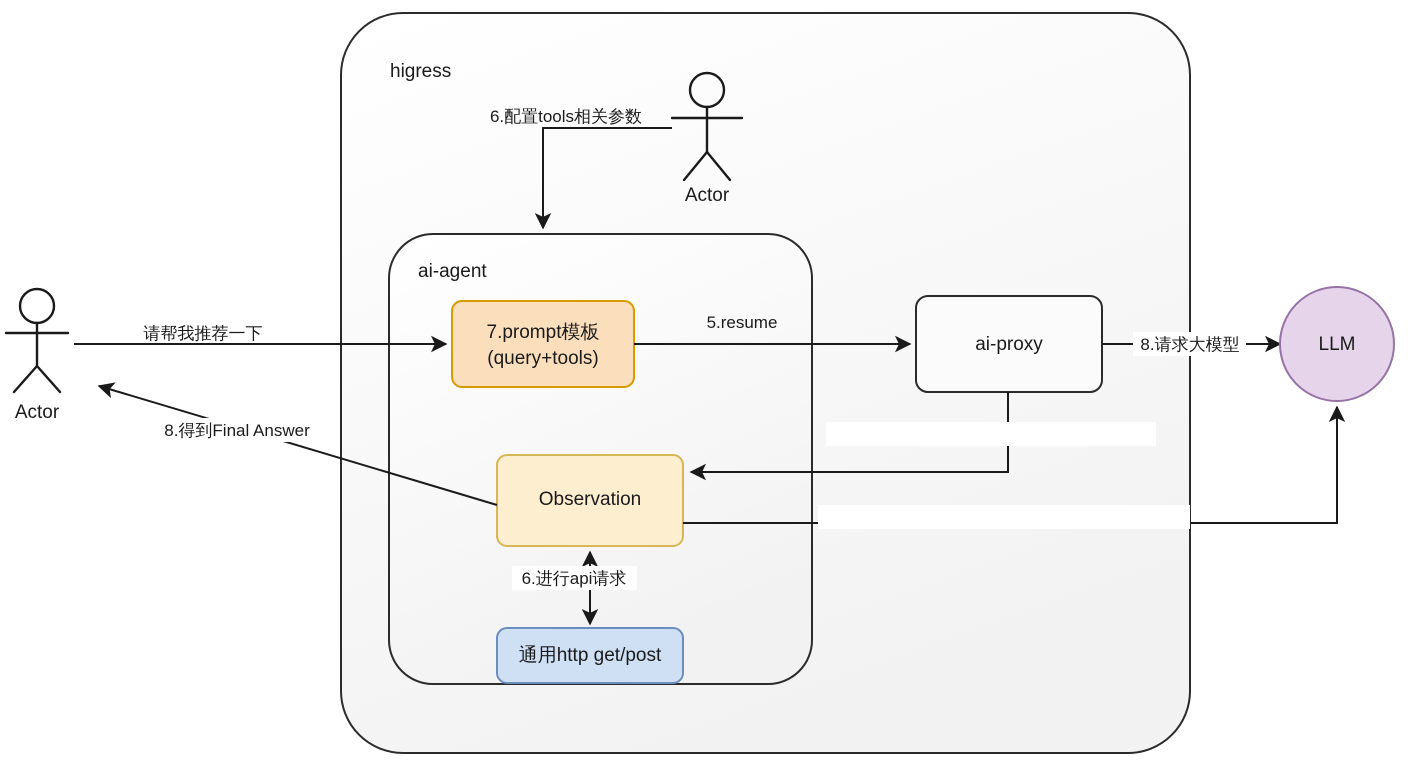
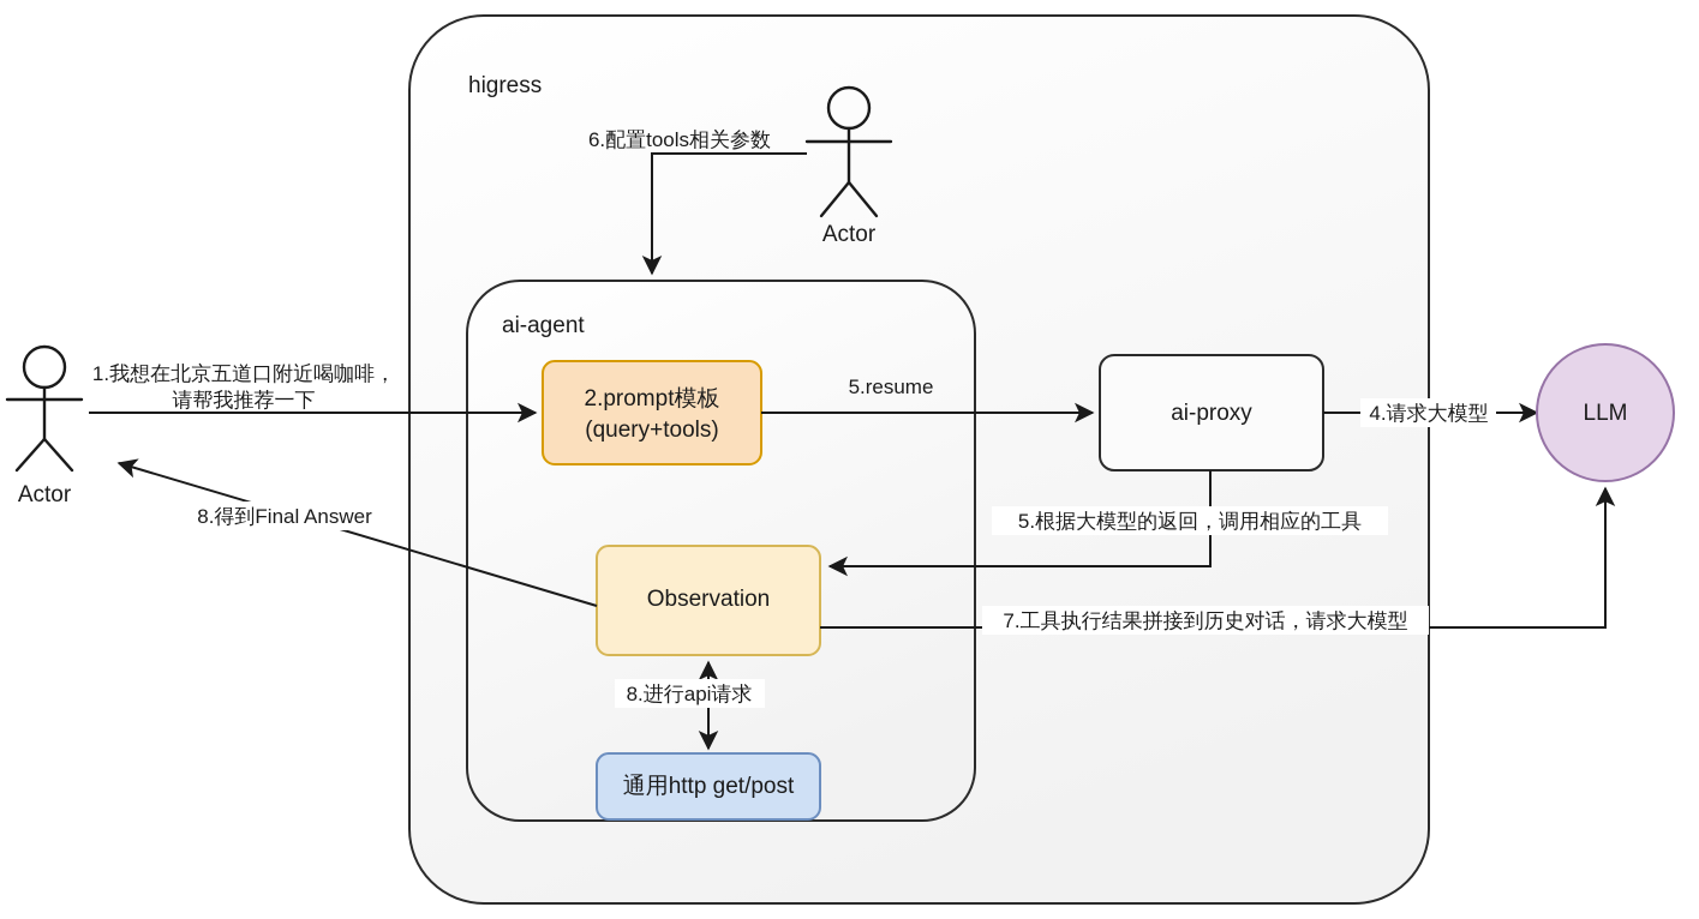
  higress
  ai-agent
  Actor
  6.配置tools相关参数
  Actor
+ 1.我想在北京五道口附近喝咖啡，
  请帮我推荐一下
- 7.prompt模板
+ 2.prompt模板
  (query+tools)
  5.resume
  ai-proxy
- 8.请求大模型
+ 4.请求大模型
  LLM
+ 5.根据大模型的返回，调用相应的工具
  Observation
+ 7.工具执行结果拼接到历史对话，请求大模型
  8.得到Final Answer
- 6.进行api请求
+ 8.进行api请求
  通用http get/post
